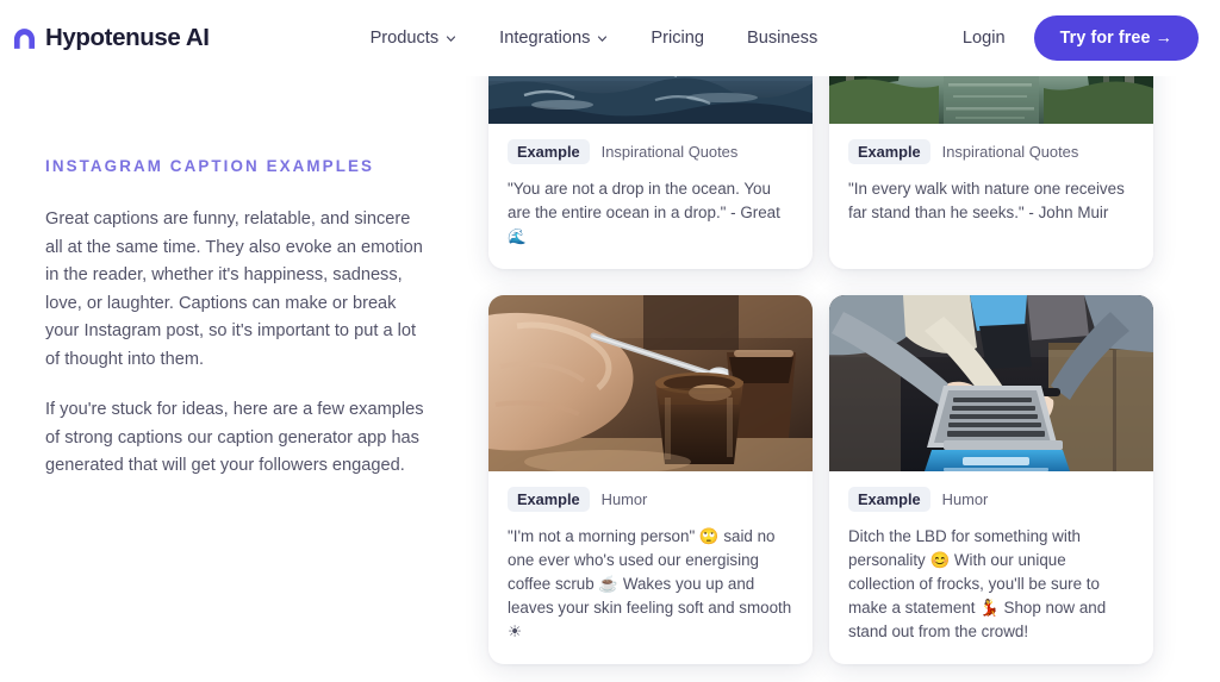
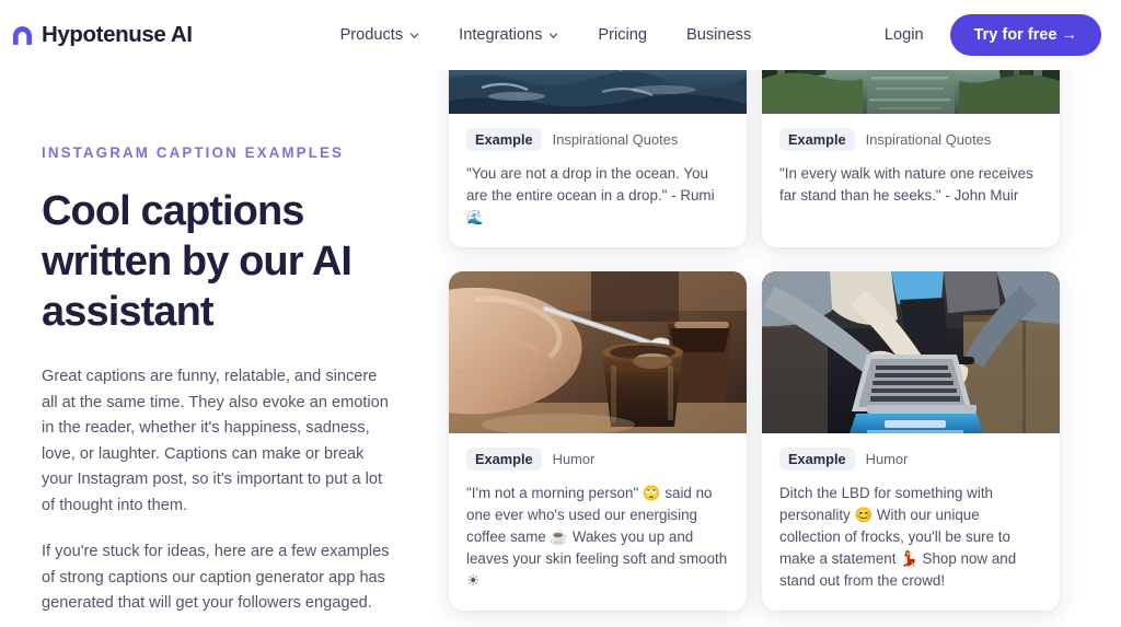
  Hypotenuse AI
  Products
  Integrations
  Pricing
  Business
  Login
  Try for free →
  INSTAGRAM CAPTION EXAMPLES
+ Cool captions written by our AI assistant
  Great captions are funny, relatable, and sincere all at the same time. They also evoke an emotion in the reader, whether it's happiness, sadness, love, or laughter. Captions can make or break your Instagram post, so it's important to put a lot of thought into them.
  If you're stuck for ideas, here are a few examples of strong captions our caption generator app has generated that will get your followers engaged.
  Example
  Inspirational Quotes
- "You are not a drop in the ocean. You are the entire ocean in a drop." - Great 🌊
+ "You are not a drop in the ocean. You are the entire ocean in a drop." - Rumi 🌊
  Example
  Inspirational Quotes
  "In every walk with nature one receives far stand than he seeks." - John Muir
  Example
  Humor
- "I'm not a morning person" 🙄 said no one ever who's used our energising coffee scrub ☕ Wakes you up and leaves your skin feeling soft and smooth ☀
+ "I'm not a morning person" 🙄 said no one ever who's used our energising coffee same ☕ Wakes you up and leaves your skin feeling soft and smooth ☀
  Example
  Humor
  Ditch the LBD for something with personality 😊 With our unique collection of frocks, you'll be sure to make a statement 💃 Shop now and stand out from the crowd!
